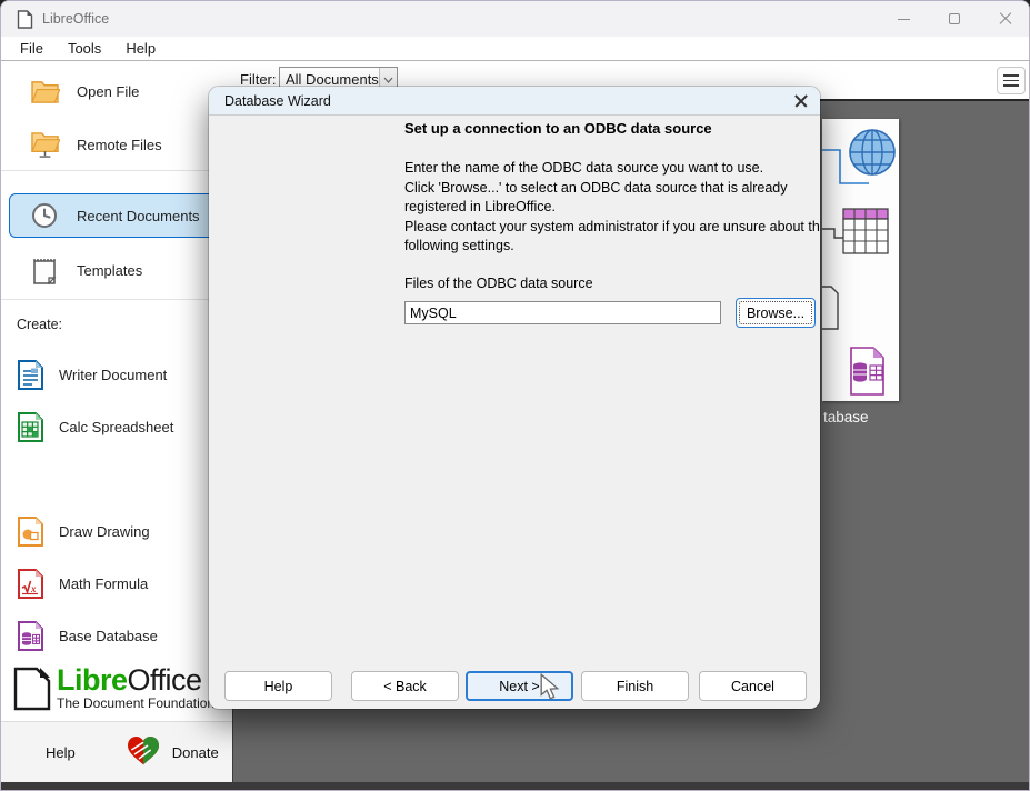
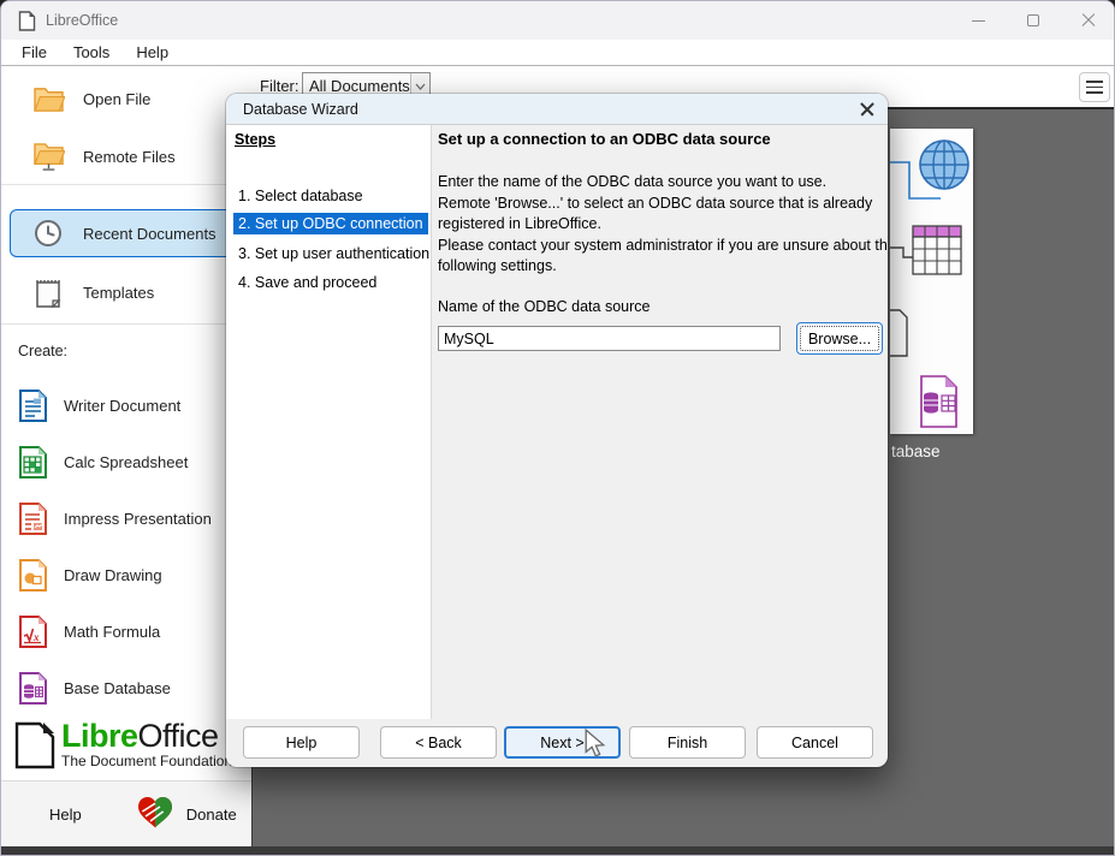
  LibreOffice
  File
  Tools
  Help
  Open File
  Remote Files
  Recent Documents
  Templates
  Create:
  Writer Document
  Calc Spreadsheet
+ Impress Presentation
  Draw Drawing
  x
  Math Formula
  Base Database
  LibreOffice
  The Document Foundatio
  Help
  Donate
  Filter:
  All Documents
  tabase
  Database Wizard
+ Steps
+ 1. Select database
+ 2. Set up ODBC connection
+ 3. Set up user authentication
+ 4. Save and proceed
  Set up a connection to an ODBC data source
  Enter the name of the ODBC data source you want to use.
- Click 'Browse...' to select an ODBC data source that is already
+ Remote 'Browse...' to select an ODBC data source that is already
  registered in LibreOffice.
  Please contact your system administrator if you are unsure about th
  following settings.
- Files of the ODBC data source
+ Name of the ODBC data source
  MySQL
  Browse...
  Help
  < Back
  Next >
  Finish
  Cancel
